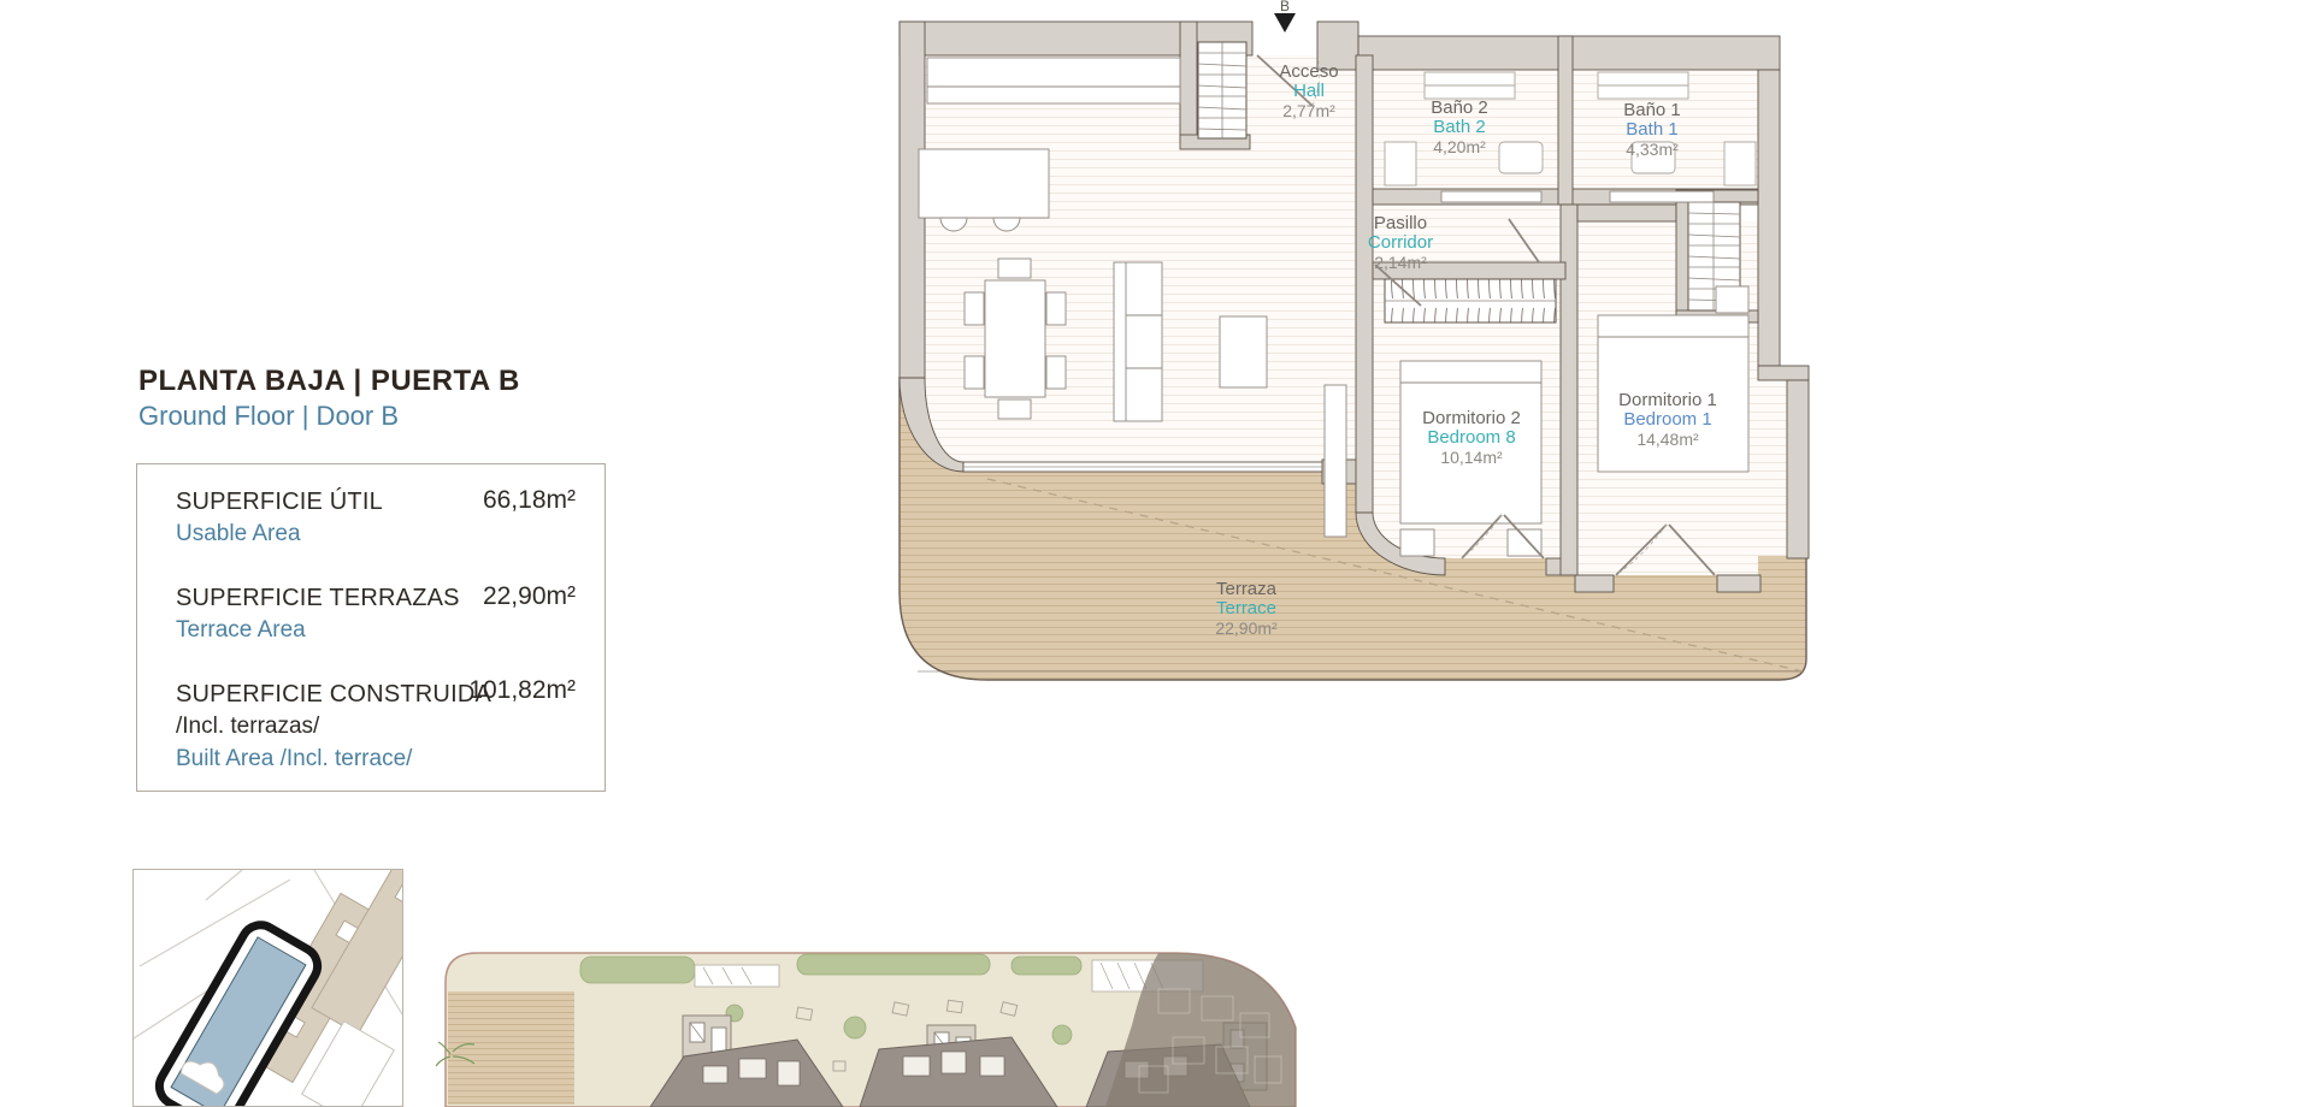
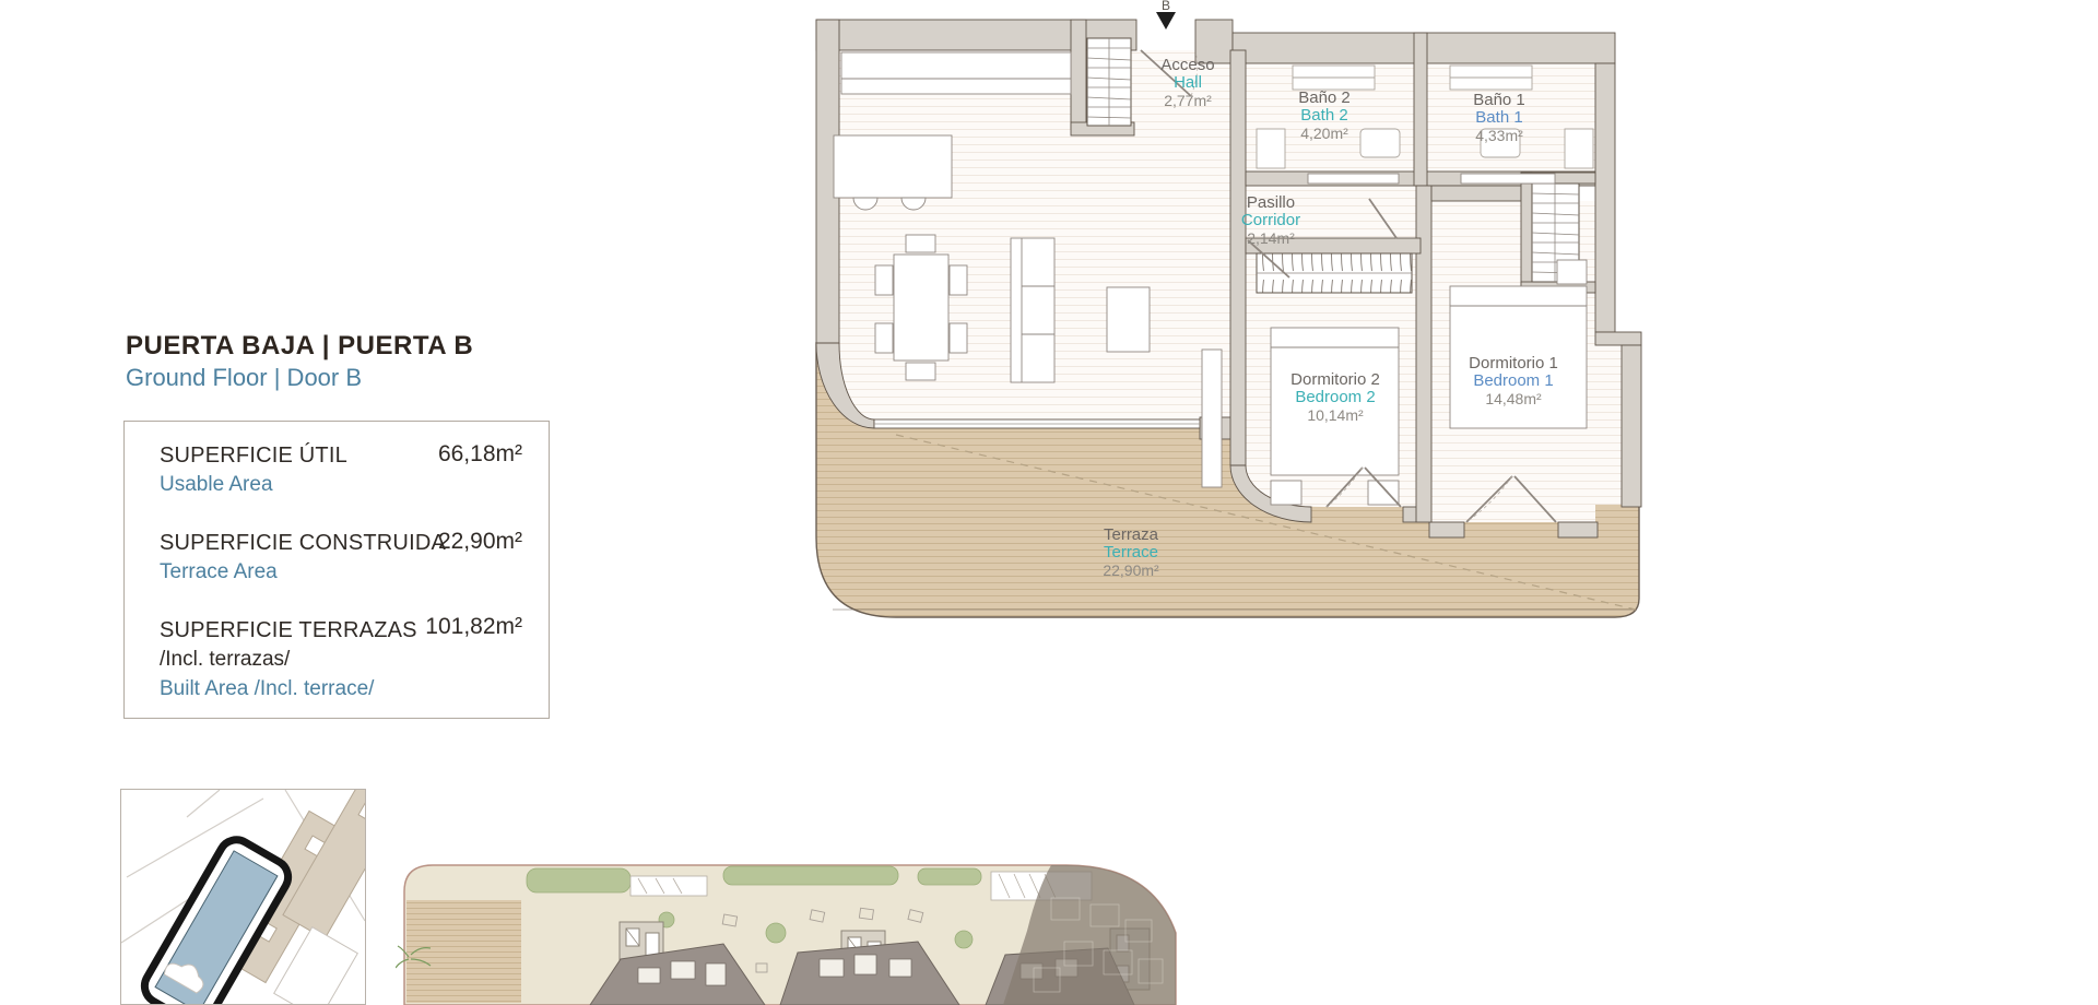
- PLANTA BAJA | PUERTA B
+ PUERTA BAJA | PUERTA B
  Ground Floor | Door B
  SUPERFICIE ÚTIL
  66,18m²
  Usable Area
- SUPERFICIE TERRAZAS
+ SUPERFICIE CONSTRUIDA
  22,90m²
  Terrace Area
- SUPERFICIE CONSTRUIDA
+ SUPERFICIE TERRAZAS
  101,82m²
  /Incl. terrazas/
  Built Area /Incl. terrace/
  B
  Acceso
  Hall
  2,77m²
  Baño 2
  Bath 2
  4,20m²
  Baño 1
  Bath 1
  4,33m²
  Pasillo
  Corridor
  2,14m²
  Dormitorio 2
- Bedroom 8
+ Bedroom 2
  10,14m²
  Dormitorio 1
  Bedroom 1
  14,48m²
  Terraza
  Terrace
  22,90m²
